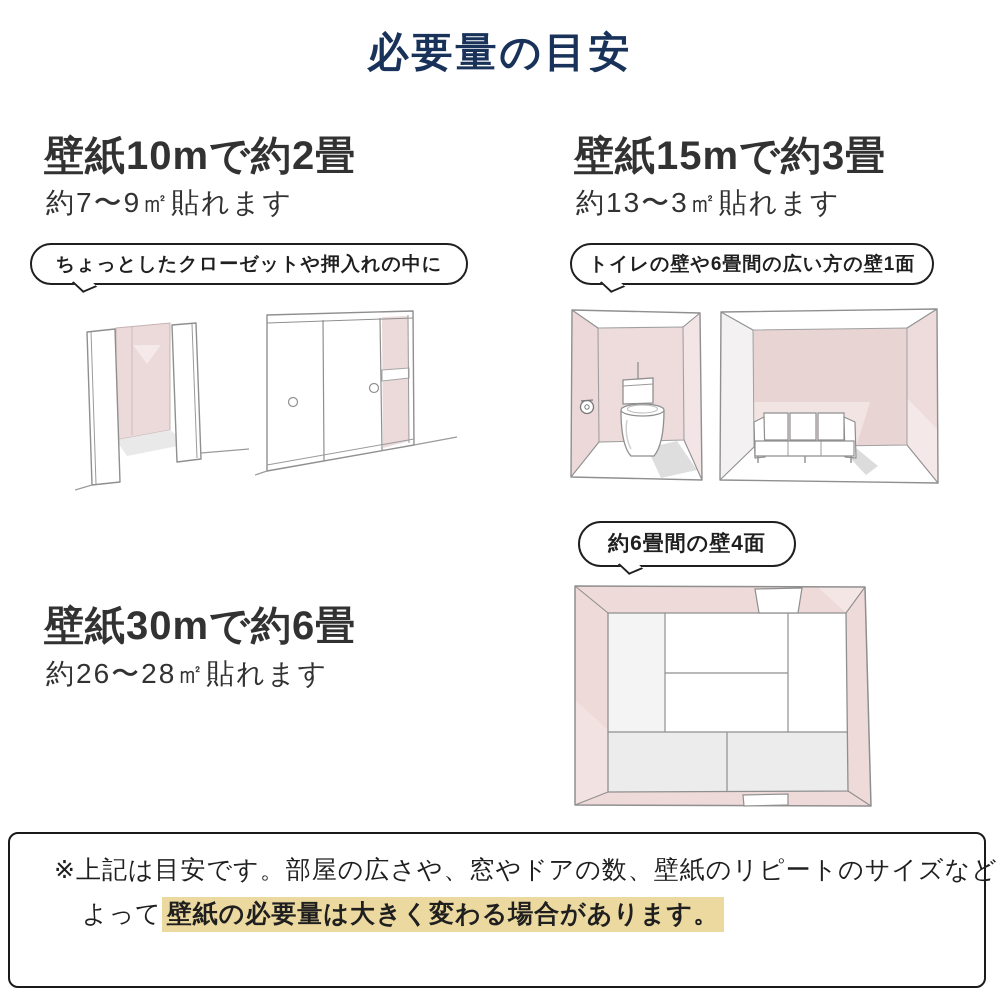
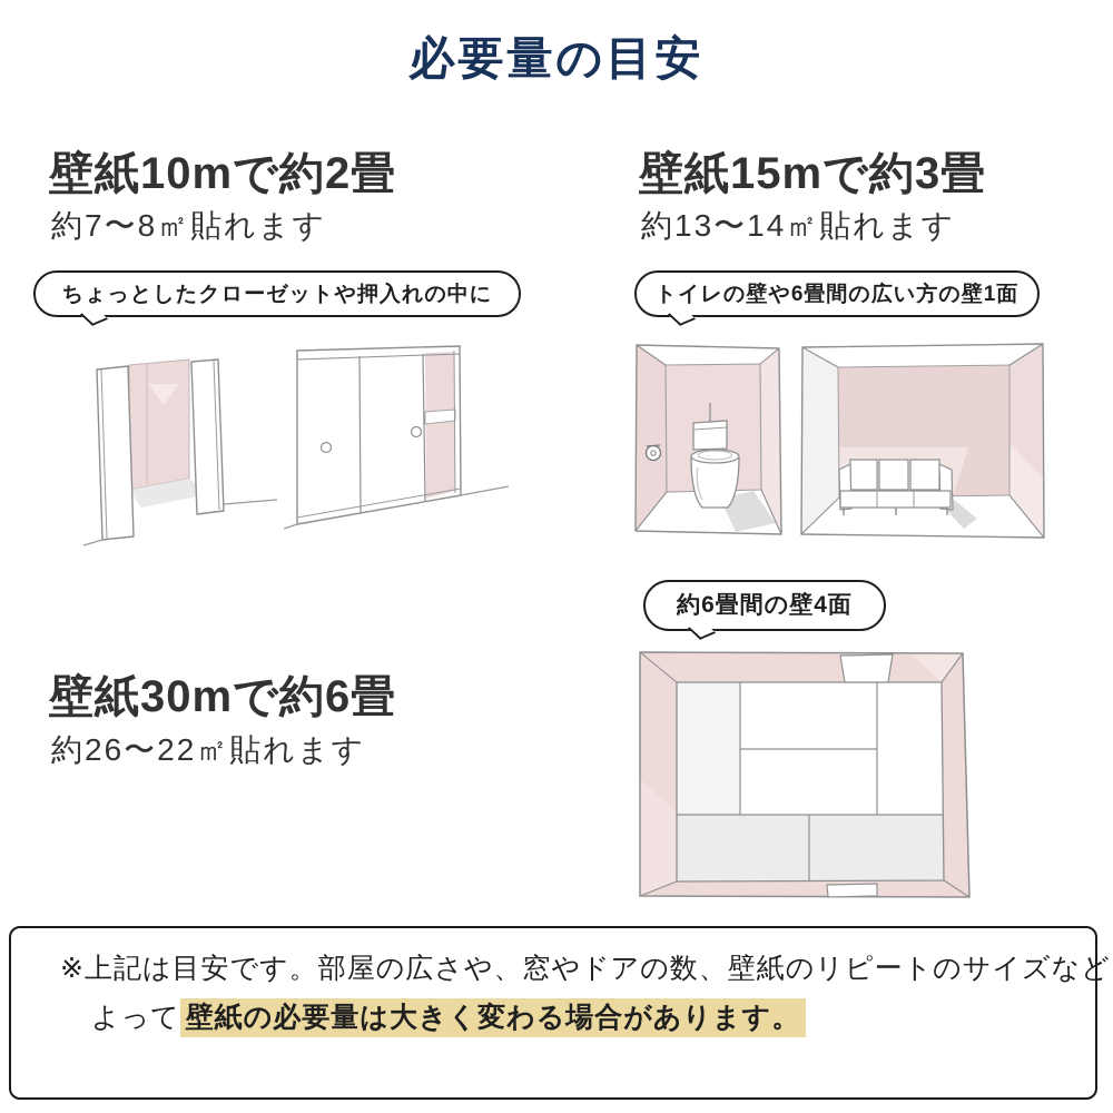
  必要量の目安
  壁紙10mで約2畳
- 約7〜9㎡貼れます
+ 約7〜8㎡貼れます
  ちょっとしたクローゼットや押入れの中に
  壁紙15mで約3畳
- 約13〜3㎡貼れます
+ 約13〜14㎡貼れます
  トイレの壁や6畳間の広い方の壁1面
  壁紙30mで約6畳
- 約26〜28㎡貼れます
+ 約26〜22㎡貼れます
  約6畳間の壁4面
  ※上記は目安です。部屋の広さや、窓やドアの数、壁紙のリピートのサイズなど
  よって 壁紙の必要量は大きく変わる場合があります。
